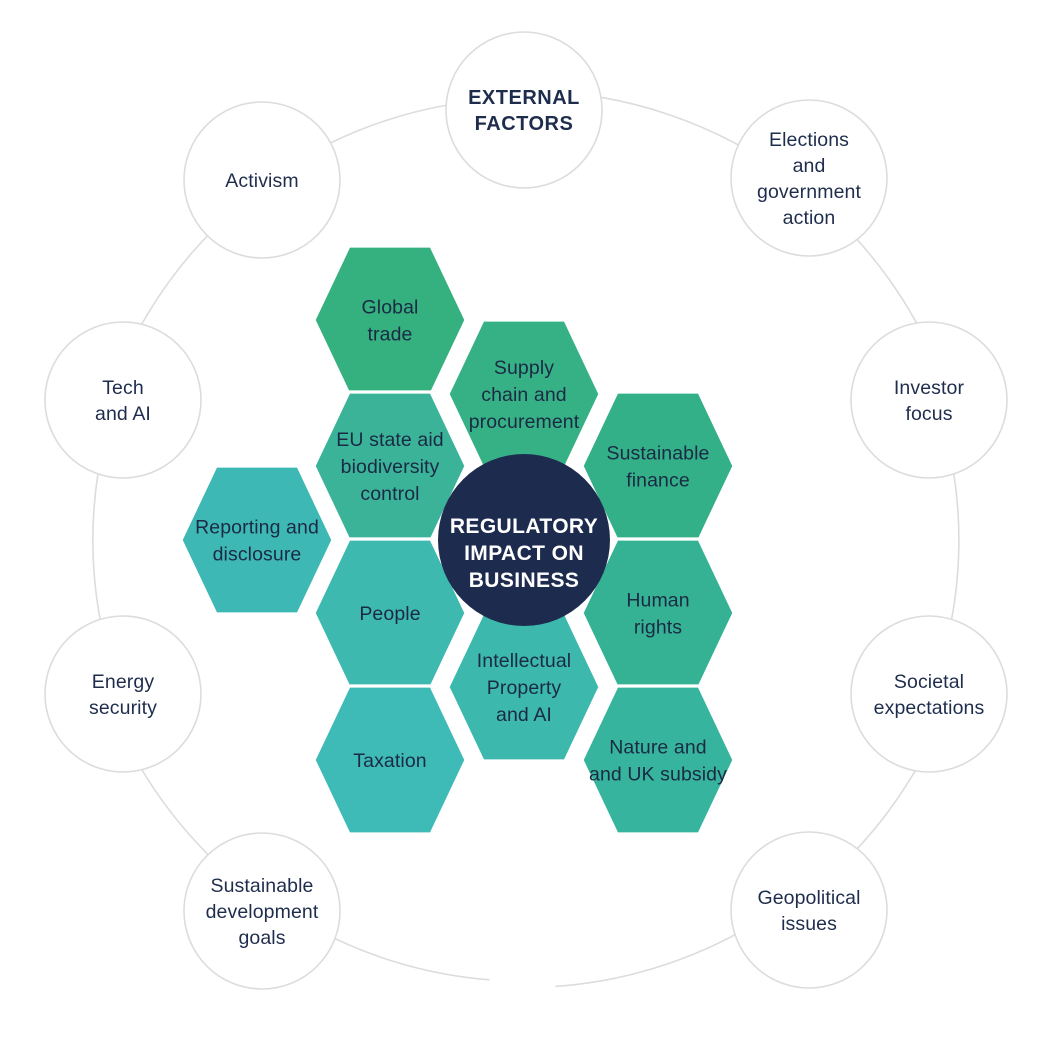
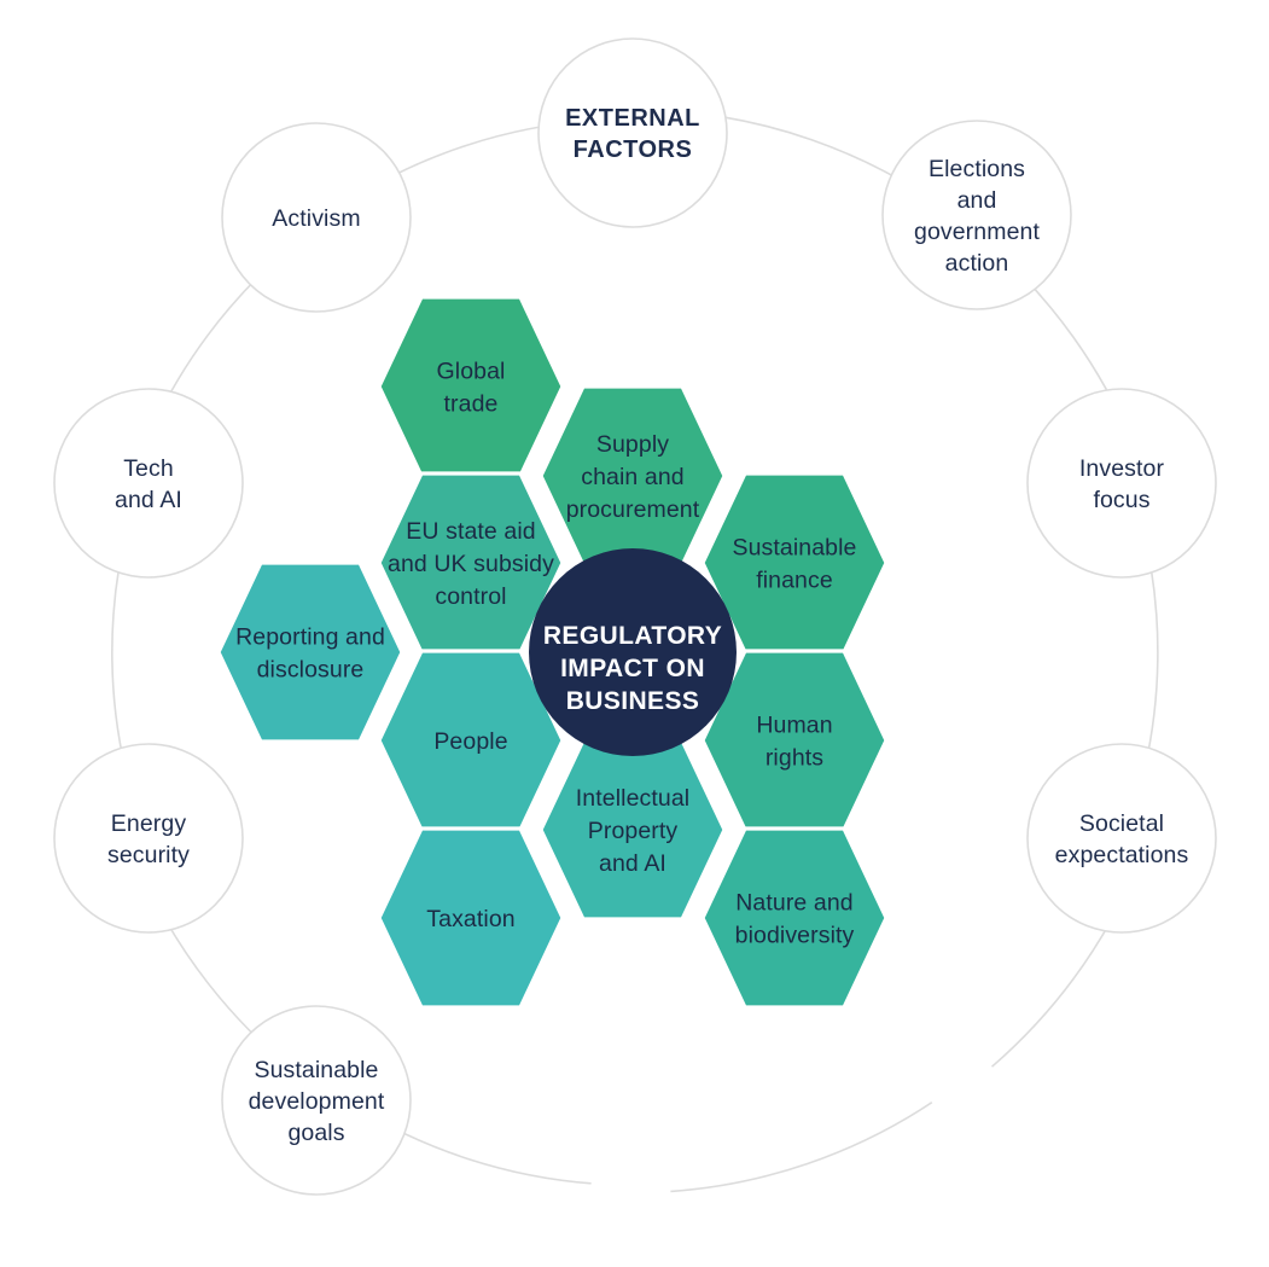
  EXTERNAL
  FACTORS
  Activism
  Elections
  and
  government
  action
  Tech
  and AI
  Investor
  focus
  Energy
  security
  Societal
  expectations
  Sustainable
  development
  goals
- Geopolitical
- issues
  Global
  trade
  Supply
  chain and
  procurement
  EU state aid
- biodiversity
+ and UK subsidy
  control
  Sustainable
  finance
  Reporting and
  disclosure
  People
  Human
  rights
  Intellectual
  Property
  and AI
  Taxation
  Nature and
- and UK subsidy
+ biodiversity
  REGULATORY
  IMPACT ON
  BUSINESS
